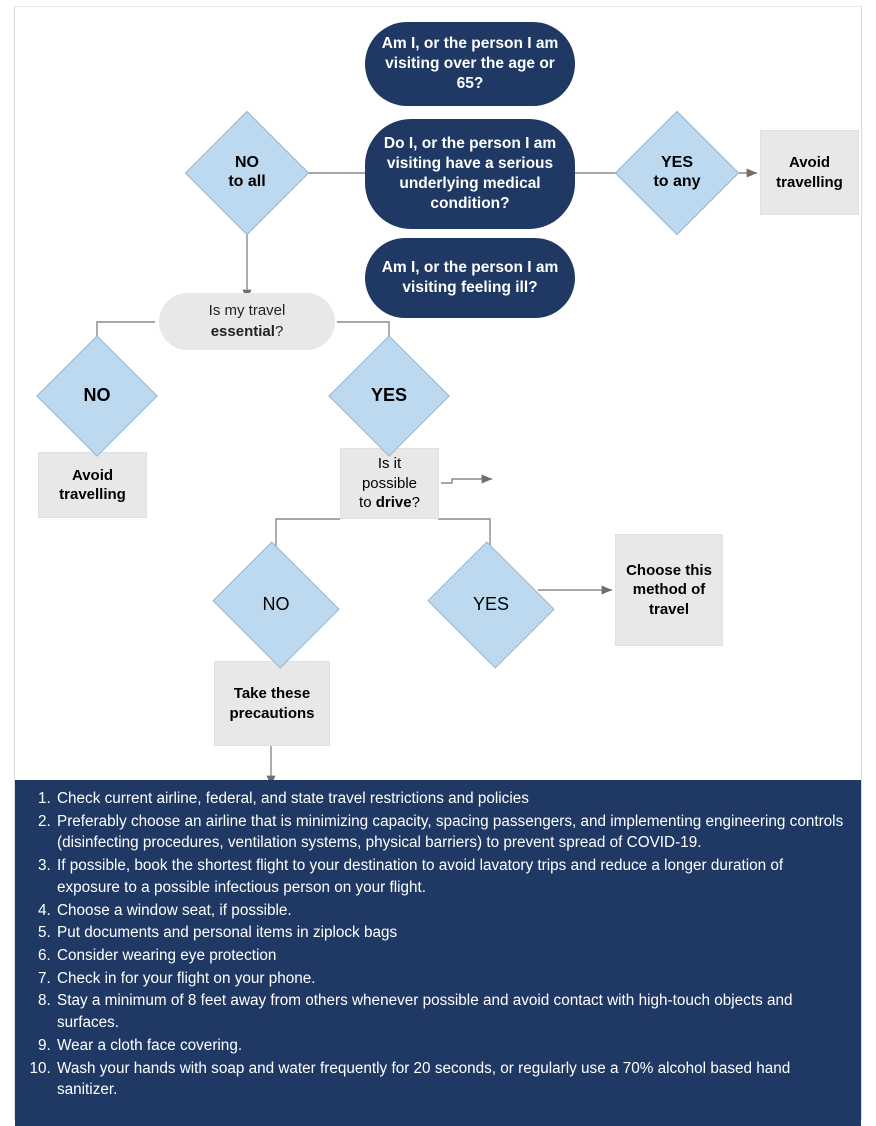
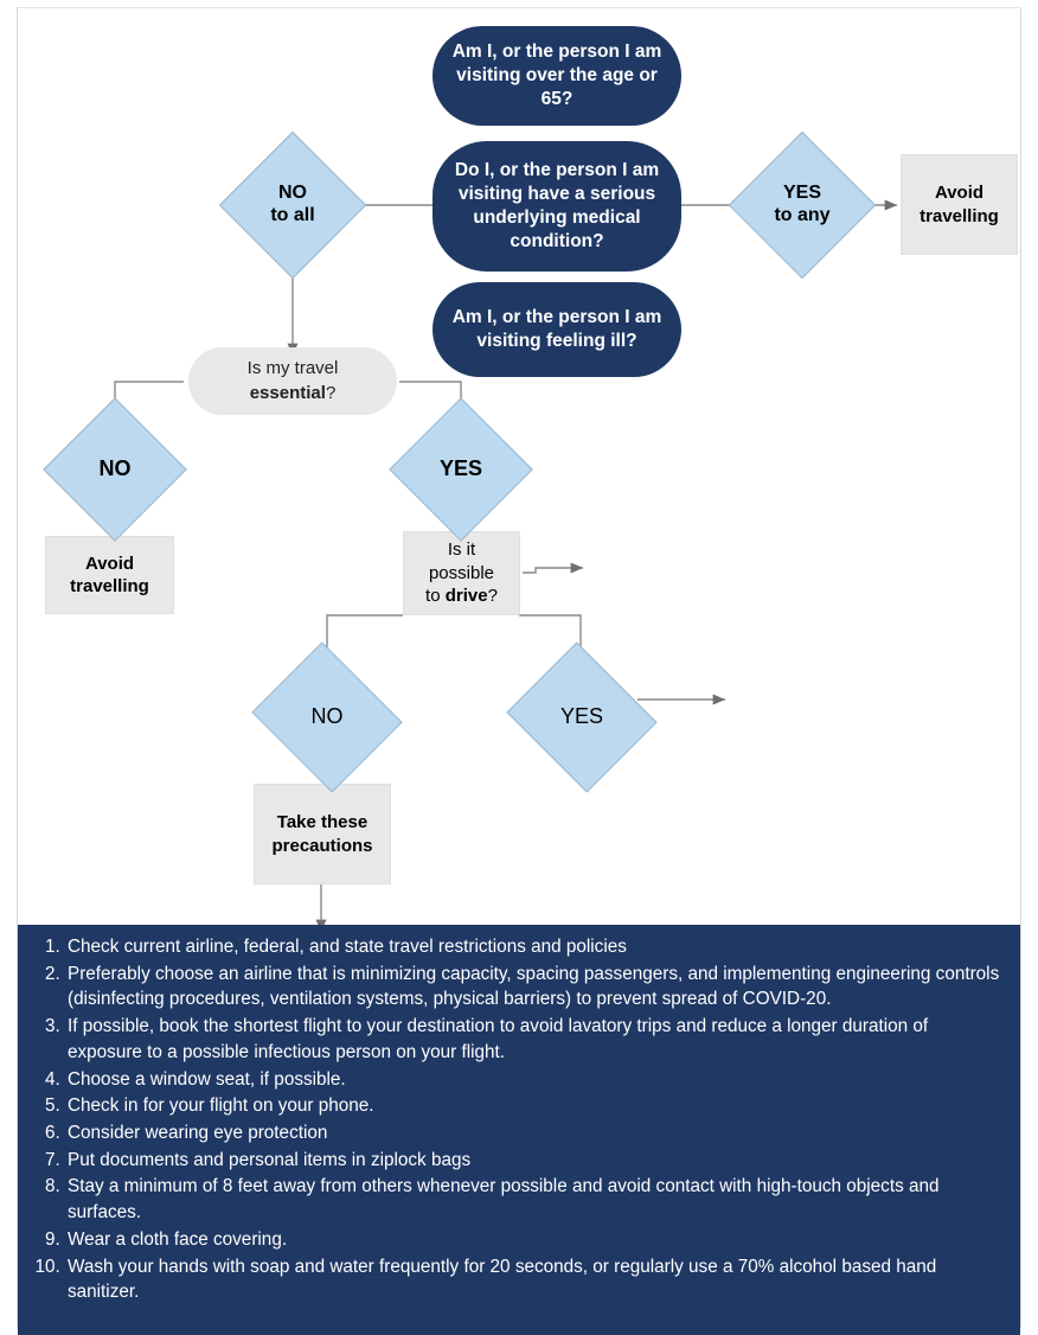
  Am I, or the person I am visiting over the age or 65?
  Do I, or the person I am visiting have a serious underlying medical condition?
  Am I, or the person I am visiting feeling ill?
  NO
  to all
  YES
  to any
  Avoid travelling
  Is my travel
  essential?
  NO
  YES
  Avoid travelling
  Is it
  possible
  to drive?
  NO
  YES
- Choose this method of travel
  Take these precautions
  Check current airline, federal, and state travel restrictions and policies
- Preferably choose an airline that is minimizing capacity, spacing passengers, and implementing engineering controls (disinfecting procedures, ventilation systems, physical barriers) to prevent spread of COVID-19.
+ Preferably choose an airline that is minimizing capacity, spacing passengers, and implementing engineering controls (disinfecting procedures, ventilation systems, physical barriers) to prevent spread of COVID-20.
  If possible, book the shortest flight to your destination to avoid lavatory trips and reduce a longer duration of exposure to a possible infectious person on your flight.
  Choose a window seat, if possible.
- Put documents and personal items in ziplock bags
+ Check in for your flight on your phone.
  Consider wearing eye protection
- Check in for your flight on your phone.
+ Put documents and personal items in ziplock bags
  Stay a minimum of 8 feet away from others whenever possible and avoid contact with high-touch objects and surfaces.
  Wear a cloth face covering.
  Wash your hands with soap and water frequently for 20 seconds, or regularly use a 70% alcohol based hand sanitizer.
